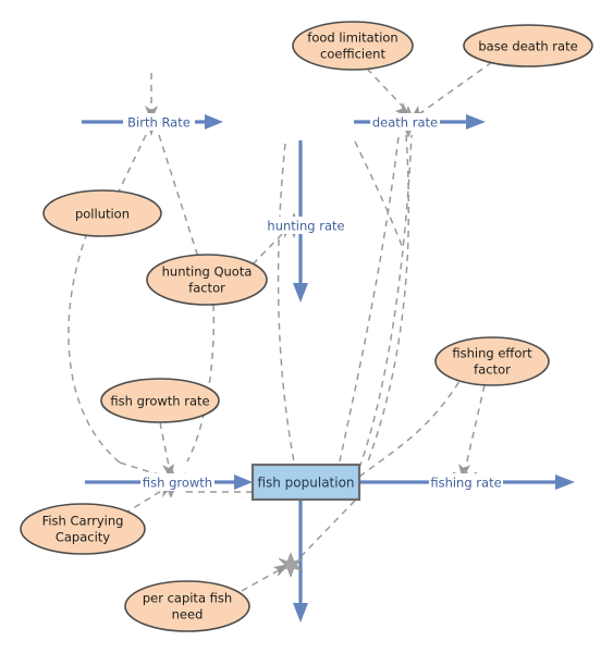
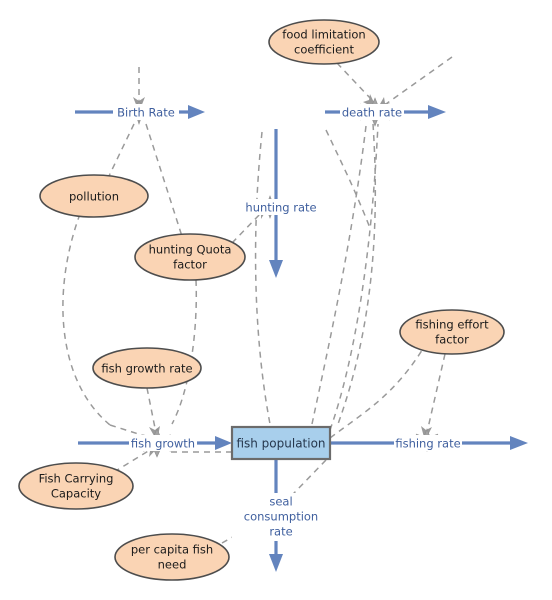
  fish population
  food limitation
  coefficient
- base death rate
  pollution
  hunting Quota
  factor
  fishing effort
  factor
  fish growth rate
  Fish Carrying
  Capacity
  per capita fish
  need
  Birth Rate
  death rate
  hunting rate
  fish growth
  fishing rate
+ seal
+ consumption
+ rate
